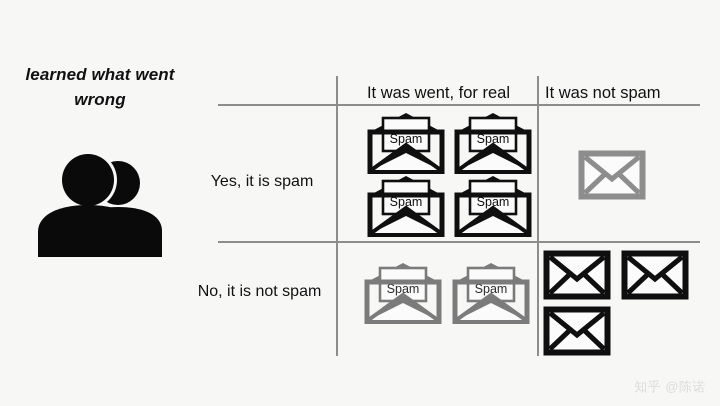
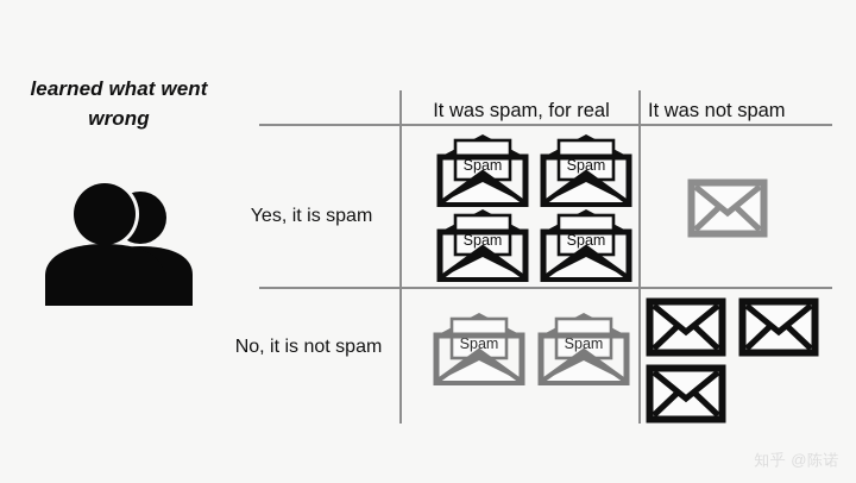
  learned what went
  wrong
- It was went, for real
+ It was spam, for real
  It was not spam
  Yes, it is spam
  No, it is not spam
  Spam
  Spam
  Spam
  Spam
  Spam
  Spam
  知乎 @陈诺
